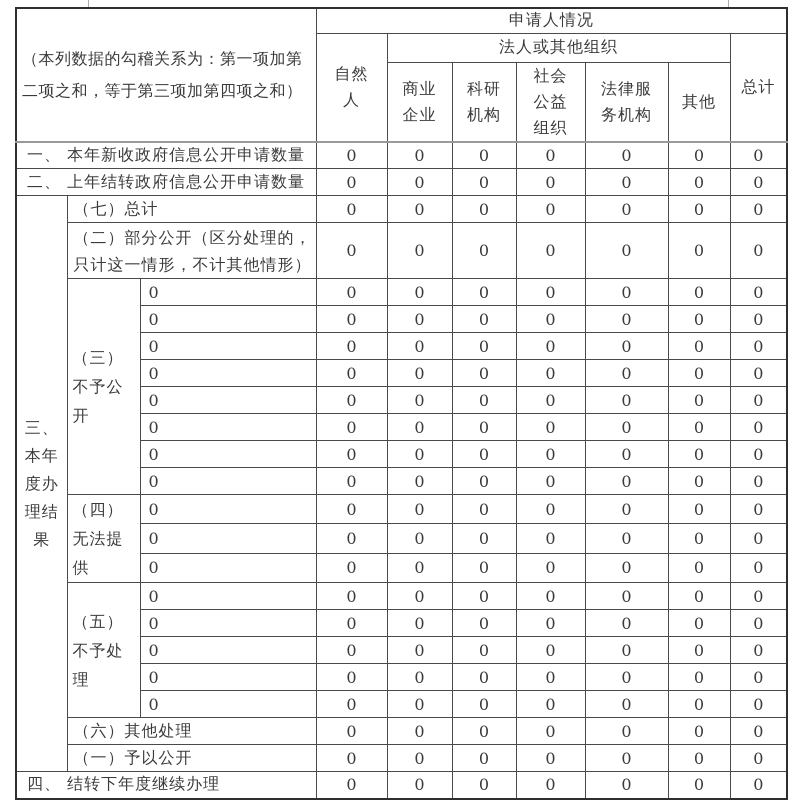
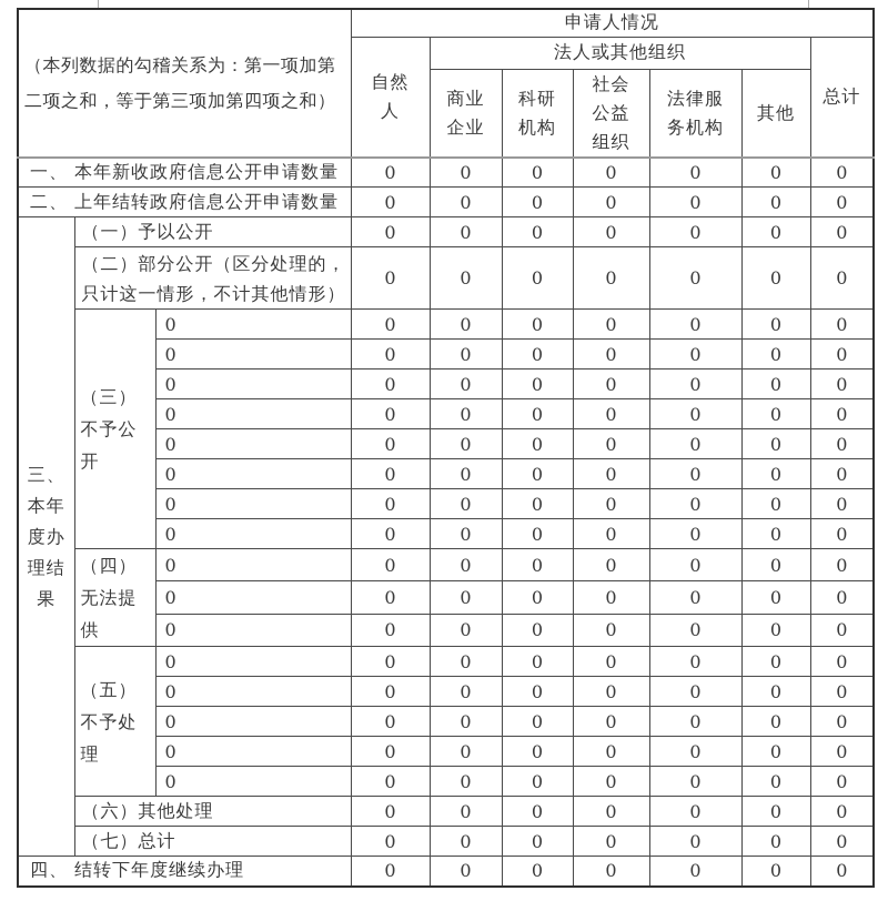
  （本列数据的勾稽关系为：第一项加第二项之和，等于第三项加第四项之和）	申请人情况
  自然人	法人或其他组织	总计
  商业企业	科研机构	社会公益组织	法律服务机构	其他
  一、 本年新收政府信息公开申请数量	0	0	0	0	0	0	0
  二、 上年结转政府信息公开申请数量	0	0	0	0	0	0	0
- 三、本年度办理结果	（七）总计	0	0	0	0	0	0	0
+ 三、本年度办理结果	（一）予以公开	0	0	0	0	0	0	0
  （二）部分公开（区分处理的，只计这一情形，不计其他情形）	0	0	0	0	0	0	0
  （三）不予公开	0	0	0	0	0	0	0	0
  0	0	0	0	0	0	0	0
  0	0	0	0	0	0	0	0
  0	0	0	0	0	0	0	0
  0	0	0	0	0	0	0	0
  0	0	0	0	0	0	0	0
  0	0	0	0	0	0	0	0
  0	0	0	0	0	0	0	0
  （四）无法提供	0	0	0	0	0	0	0	0
  0	0	0	0	0	0	0	0
  0	0	0	0	0	0	0	0
  （五）不予处理	0	0	0	0	0	0	0	0
  0	0	0	0	0	0	0	0
  0	0	0	0	0	0	0	0
  0	0	0	0	0	0	0	0
  0	0	0	0	0	0	0	0
  （六）其他处理	0	0	0	0	0	0	0
- （一）予以公开	0	0	0	0	0	0	0
+ （七）总计	0	0	0	0	0	0	0
  四、 结转下年度继续办理	0	0	0	0	0	0	0
